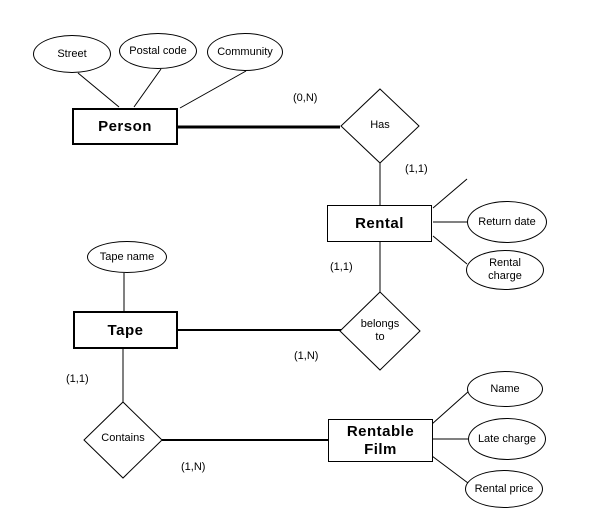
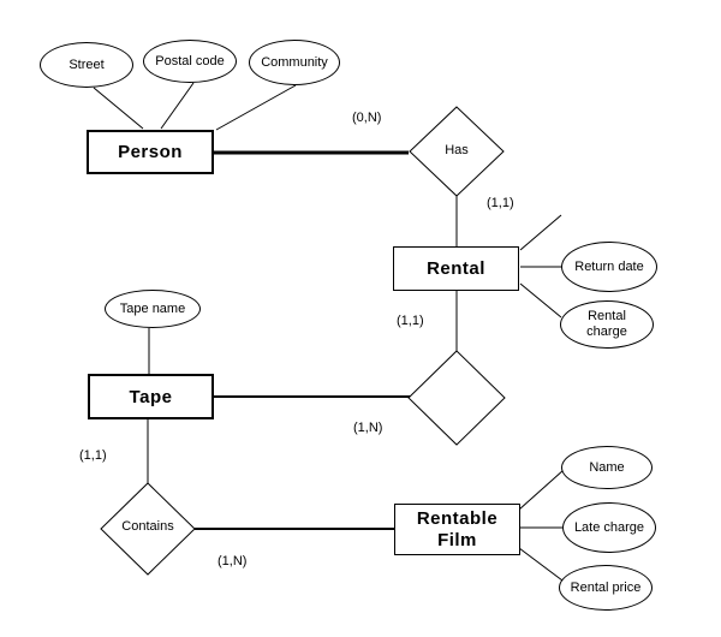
  Street
  Postal code
  Community
  Return date
  Rental
  charge
  Tape name
  Name
  Late charge
  Rental price
  Person
  Rental
  Tape
  Rentable
  Film
  Has
- belongs
- to
  Contains
  (0,N)
  (1,1)
  (1,1)
  (1,N)
  (1,1)
  (1,N)
